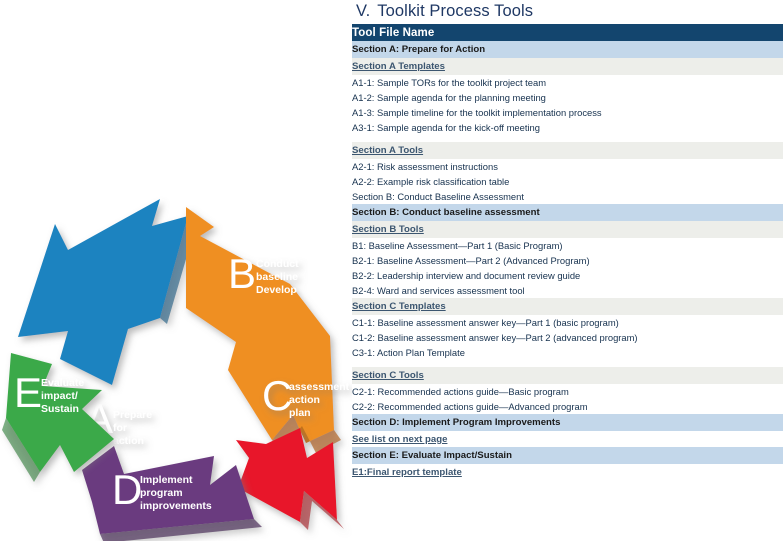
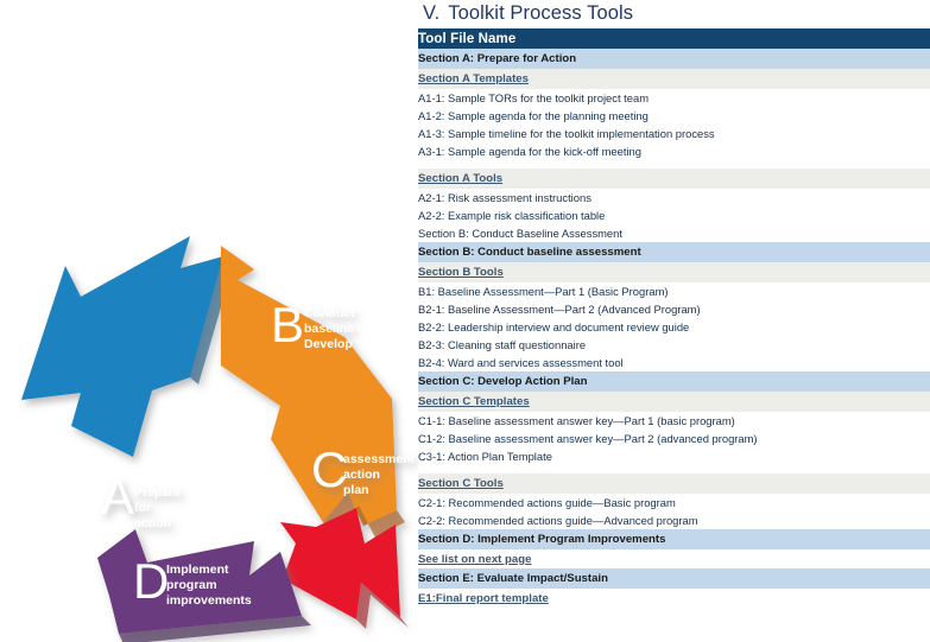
  A
  for
  action
  B
  Conduct
  baseline
  Develop
  C
  assessment
  action
  plan
  D
  Implement
  program
  improvements
- E
- Evaluate
- impact/
- Sustain
  V. Toolkit Process Tools
  Tool File Name
  Section A: Prepare for Action
  Section A Templates
  A1-1: Sample TORs for the toolkit project team
  A1-2: Sample agenda for the planning meeting
  A1-3: Sample timeline for the toolkit implementation process
  A3-1: Sample agenda for the kick-off meeting
  Section A Tools
  A2-1: Risk assessment instructions
  A2-2: Example risk classification table
  Section B: Conduct Baseline Assessment
  Section B: Conduct baseline assessment
  Section B Tools
  B1: Baseline Assessment—Part 1 (Basic Program)
  B2-1: Baseline Assessment—Part 2 (Advanced Program)
  B2-2: Leadership interview and document review guide
+ B2-3: Cleaning staff questionnaire
  B2-4: Ward and services assessment tool
+ Section C: Develop Action Plan
  Section C Templates
  C1-1: Baseline assessment answer key—Part 1 (basic program)
  C1-2: Baseline assessment answer key—Part 2 (advanced program)
  C3-1: Action Plan Template
  Section C Tools
  C2-1: Recommended actions guide—Basic program
  C2-2: Recommended actions guide—Advanced program
  Section D: Implement Program Improvements
  See list on next page
  Section E: Evaluate Impact/Sustain
  E1:Final report template
